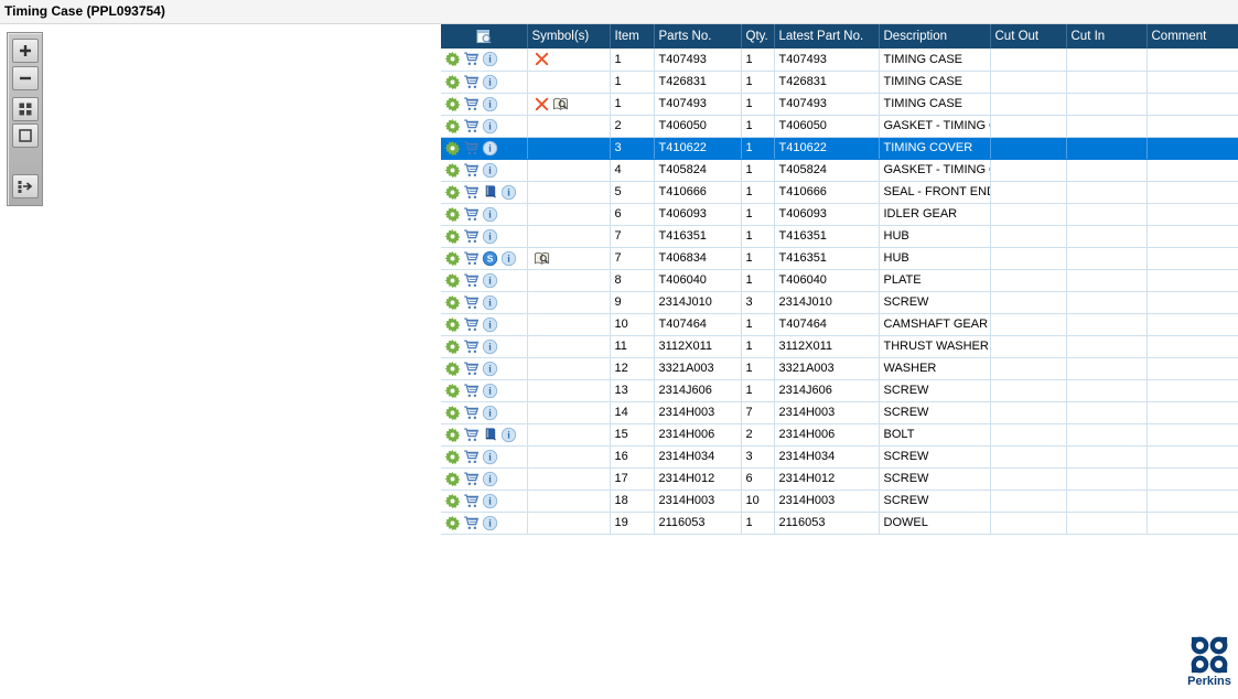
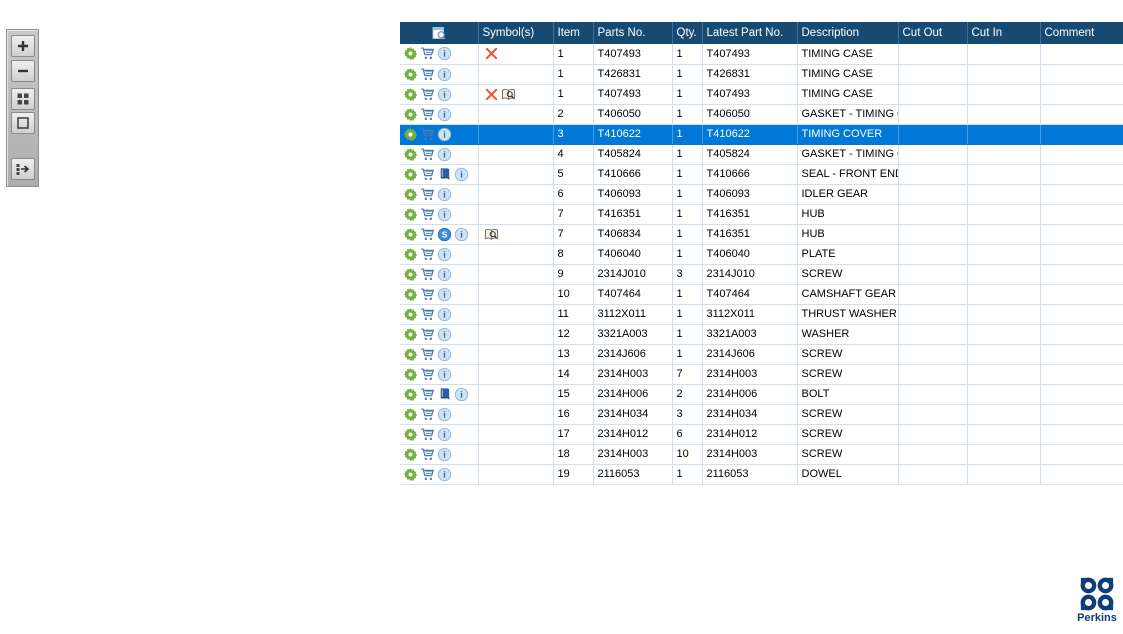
- Timing Case (PPL093754)
  	Symbol(s)	Item	Parts No.	Qty.	Latest Part No.	Description	Cut Out	Cut In	Comment
  		1	T407493	1	T407493	TIMING CASE
  		1	T426831	1	T426831	TIMING CASE
  		1	T407493	1	T407493	TIMING CASE
  		2	T406050	1	T406050	GASKET - TIMING
  		3	T410622	1	T410622	TIMING COVER
  		4	T405824	1	T405824	GASKET - TIMING
  		5	T410666	1	T410666	SEAL - FRONT EN
  		6	T406093	1	T406093	IDLER GEAR
  		7	T416351	1	T416351	HUB
  		7	T406834	1	T416351	HUB
  		8	T406040	1	T406040	PLATE
  		9	2314J010	3	2314J010	SCREW
  		10	T407464	1	T407464	CAMSHAFT GEAR
  		11	3112X011	1	3112X011	THRUST WASHER
  		12	3321A003	1	3321A003	WASHER
  		13	2314J606	1	2314J606	SCREW
  		14	2314H003	7	2314H003	SCREW
  		15	2314H006	2	2314H006	BOLT
  		16	2314H034	3	2314H034	SCREW
  		17	2314H012	6	2314H012	SCREW
  		18	2314H003	10	2314H003	SCREW
  		19	2116053	1	2116053	DOWEL
  Perkins
